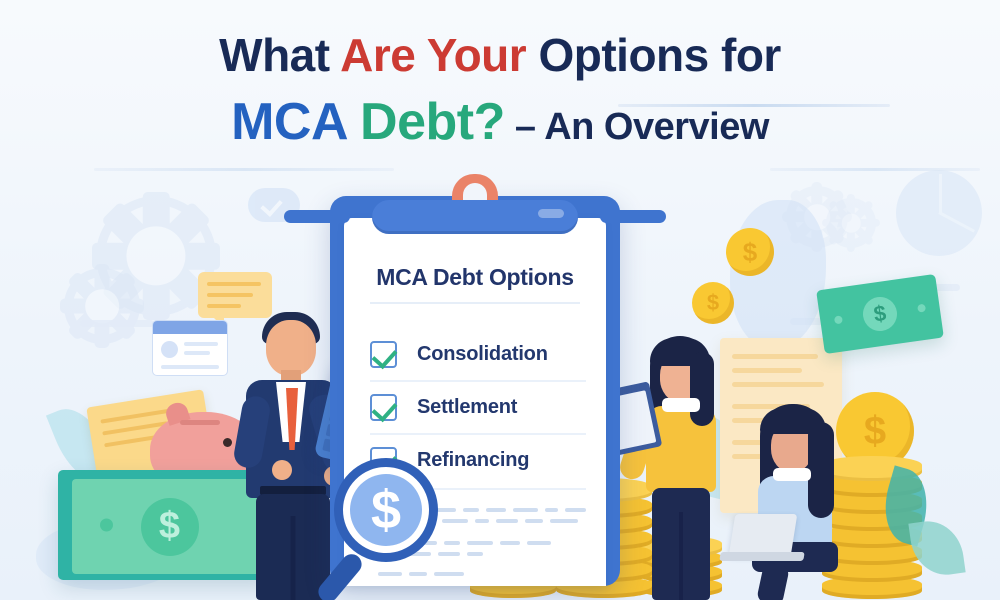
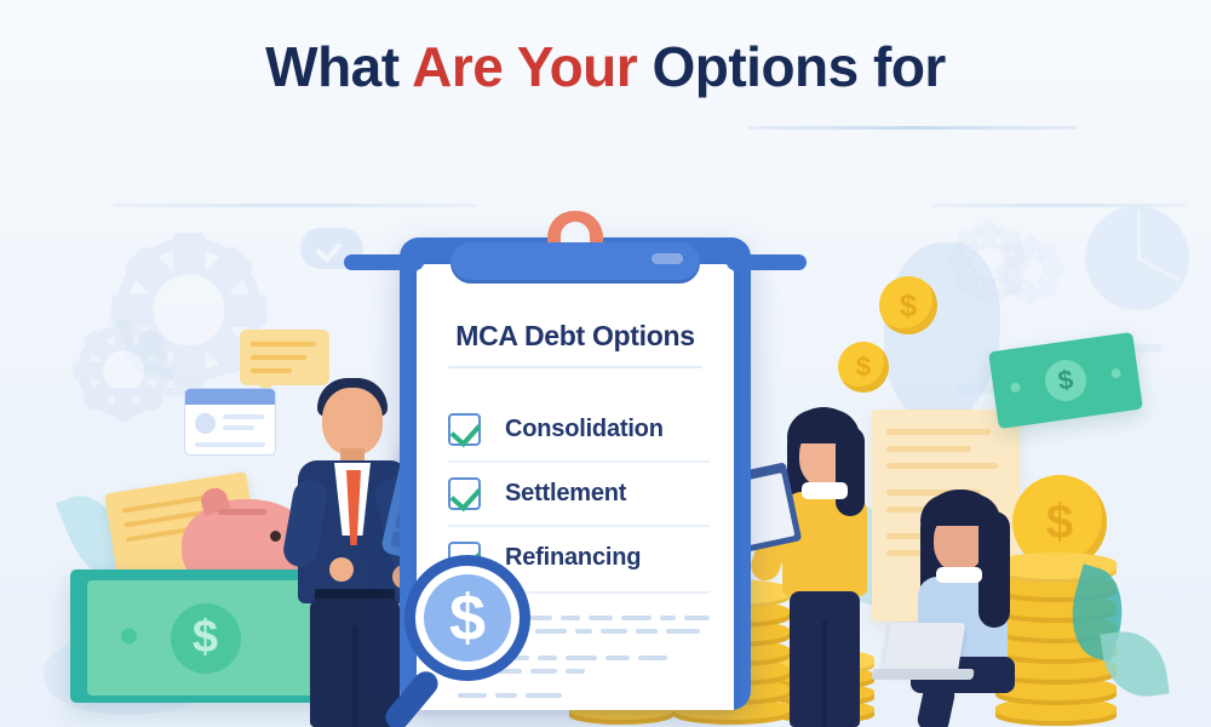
  What Are Your Options for
- MCA Debt? – An Overview
  $
  $
  MCA Debt Options
  Consolidation
  Settlement
  Refinancing
  $
  $
